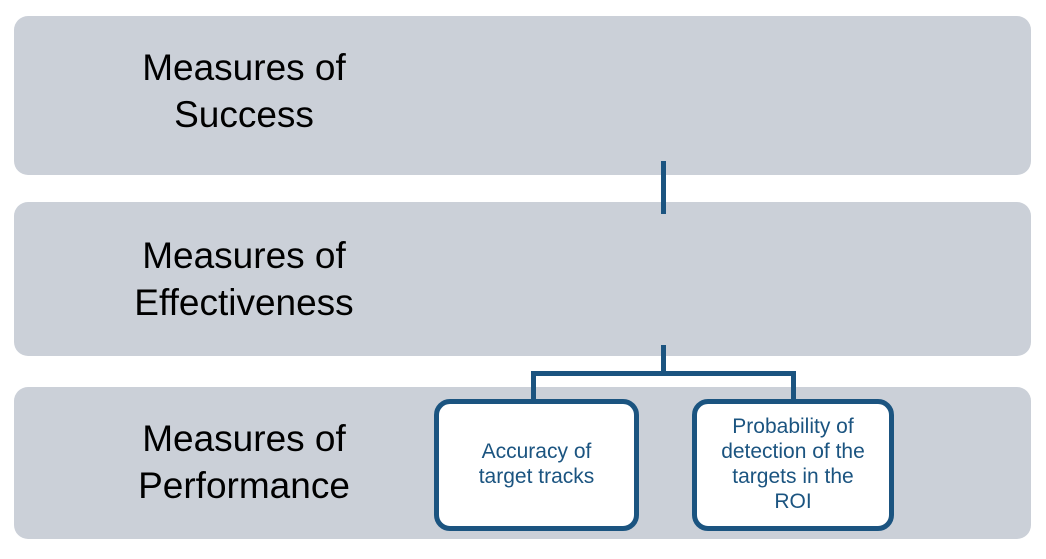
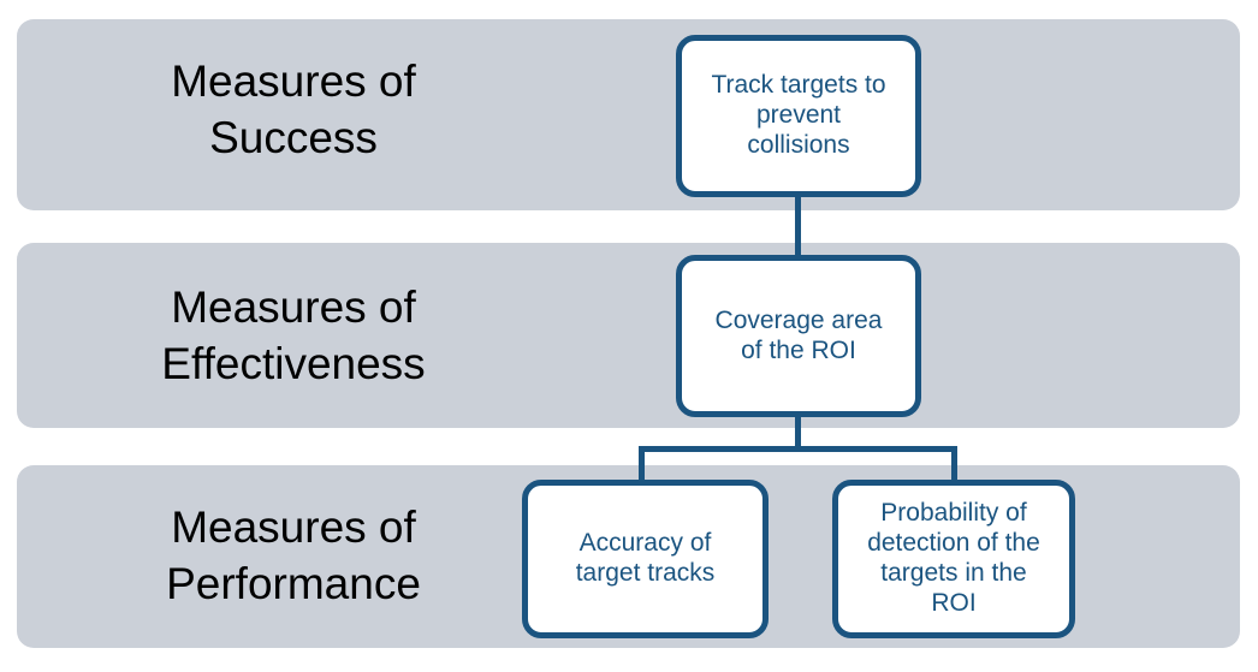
  Measures of
  Success
  Measures of
  Effectiveness
  Measures of
  Performance
+ Track targets to
+ prevent
+ collisions
+ Coverage area
+ of the ROI
  Accuracy of
  target tracks
  Probability of
  detection of the
  targets in the
  ROI
